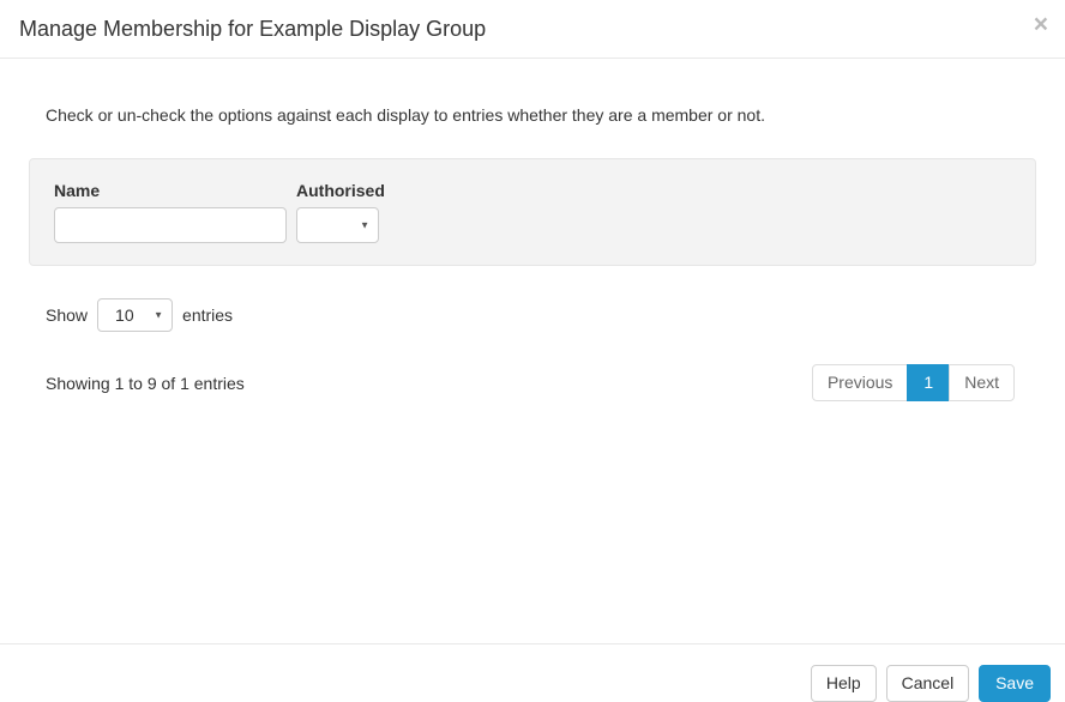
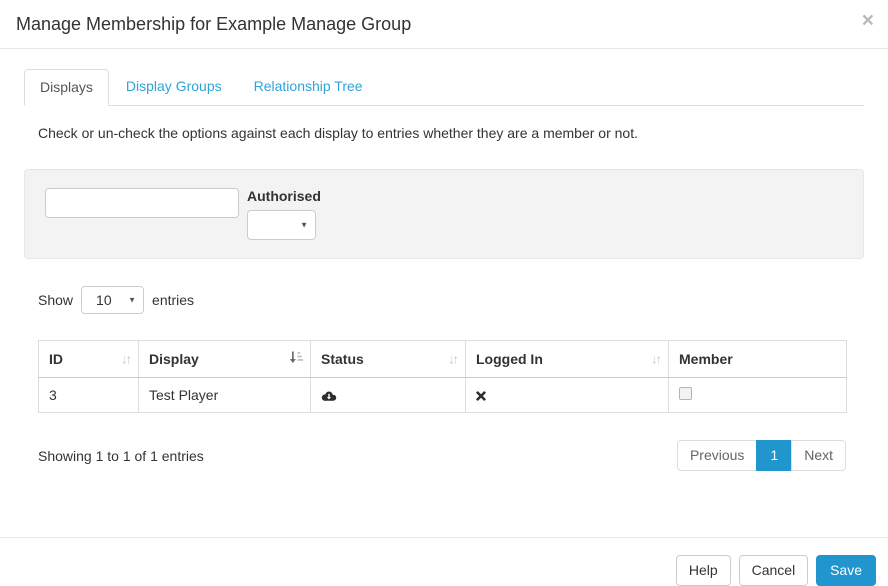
- Manage Membership for Example Display Group
+ Manage Membership for Example Manage Group
  ×
+ Displays
+ Display Groups
+ Relationship Tree
  Check or un-check the options against each display to entries whether they are a member or not.
- Name
  Authorised
  ▼
  Show
  10
  ▼
  entries
+ ID ↓↑	Display	Status ↓↑	Logged In ↓↑	Member
+ 3	Test Player
- Showing 1 to 9 of 1 entries
+ Showing 1 to 1 of 1 entries
  Previous
  1
  Next
  Help Cancel Save
